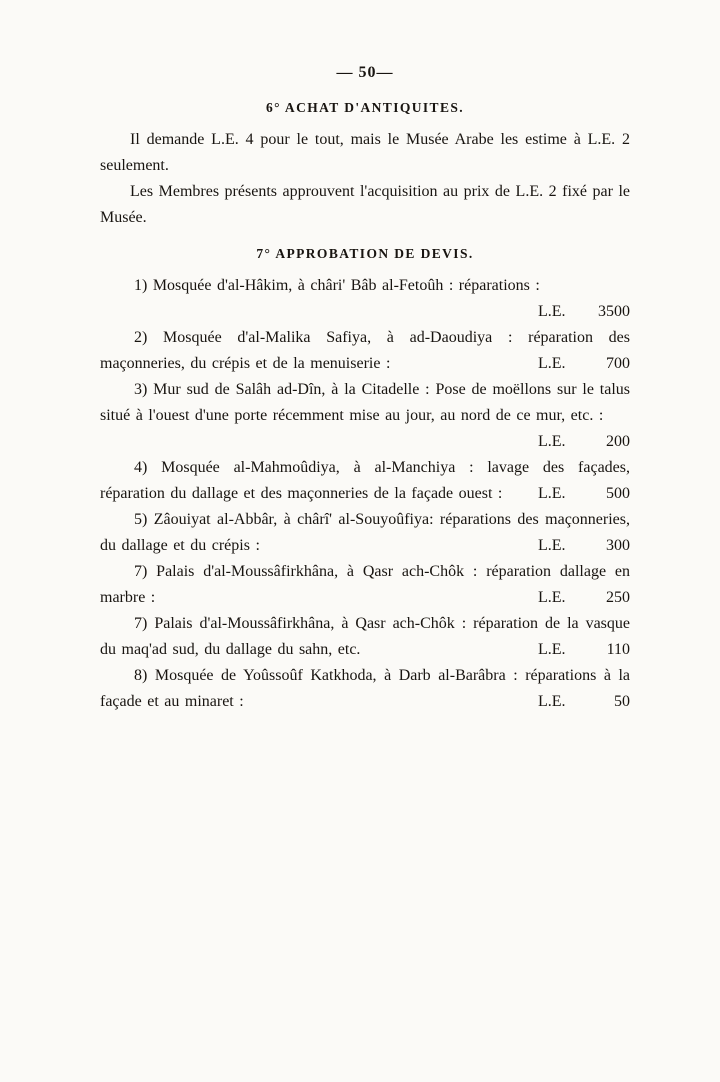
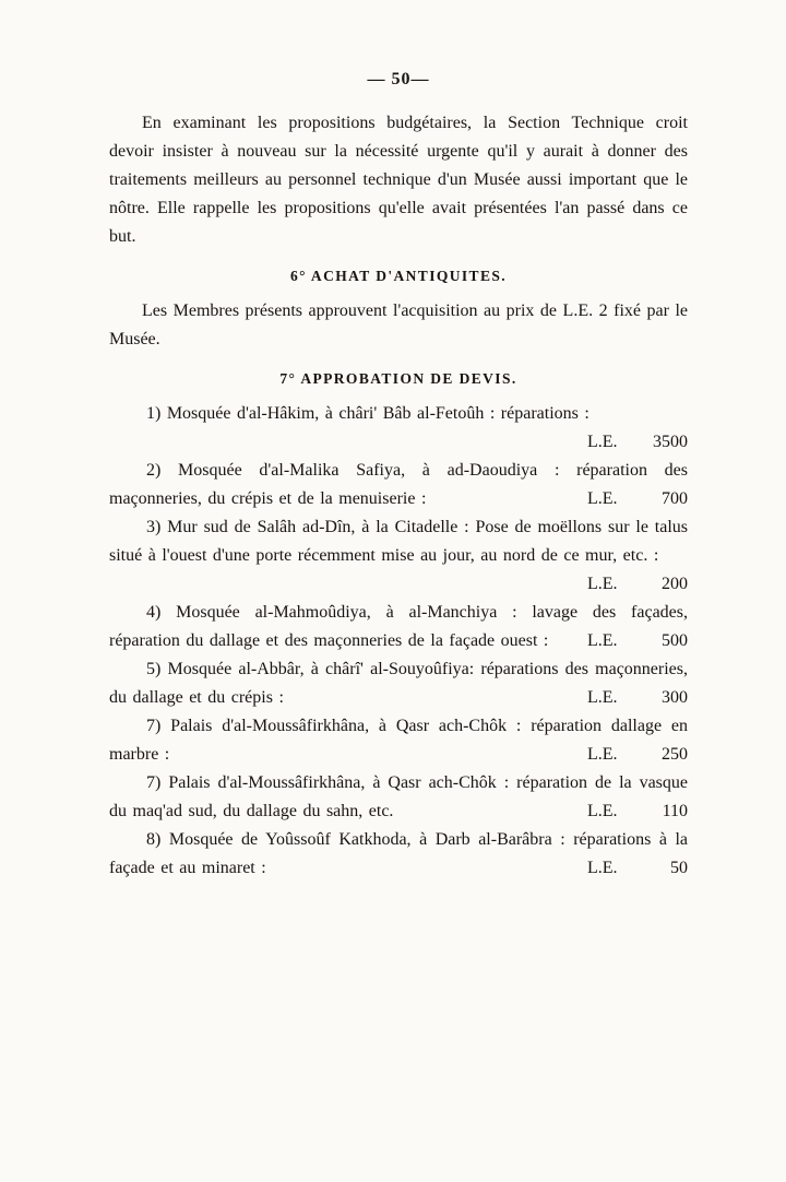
  — 50—
+ En examinant les propositions budgétaires, la Section Technique croit devoir insister à nouveau sur la nécessité urgente qu'il y aurait à donner des traitements meilleurs au personnel technique d'un Musée aussi important que le nôtre. Elle rappelle les propositions qu'elle avait présentées l'an passé dans ce but.
  6° ACHAT D'ANTIQUITES.
- Il demande L.E. 4 pour le tout, mais le Musée Arabe les estime à L.E. 2 seulement.
  Les Membres présents approuvent l'acquisition au prix de L.E. 2 fixé par le Musée.
  7° APPROBATION DE DEVIS.
  1) Mosquée d'al-Hâkim, à châri' Bâb al-Fetoûh : réparations :
  L.E.
  3500
  2) Mosquée d'al-Malika Safiya, à ad-Daoudiya : réparation des maçonneries, du crépis et de la menuiserie :
  L.E.
  700
  3) Mur sud de Salâh ad-Dîn, à la Citadelle : Pose de moëllons sur le talus situé à l'ouest d'une porte récemment mise au jour, au nord de ce mur, etc. :
  L.E.
  200
  4) Mosquée al-Mahmoûdiya, à al-Manchiya : lavage des façades, réparation du dallage et des maçonneries de la façade ouest :
  L.E.
  500
- 5) Zâouiyat al-Abbâr, à chârî' al-Souyoûfiya: réparations des maçonneries, du dallage et du crépis :
+ 5) Mosquée al-Abbâr, à chârî' al-Souyoûfiya: réparations des maçonneries, du dallage et du crépis :
  L.E.
  300
  7) Palais d'al-Moussâfirkhâna, à Qasr ach-Chôk : réparation dallage en marbre :
  L.E.
  250
  7) Palais d'al-Moussâfirkhâna, à Qasr ach-Chôk : réparation de la vasque du maq'ad sud, du dallage du sahn, etc.
  L.E.
  110
  8) Mosquée de Yoûssoûf Katkhoda, à Darb al-Barâbra : réparations à la façade et au minaret :
  L.E.
  50
